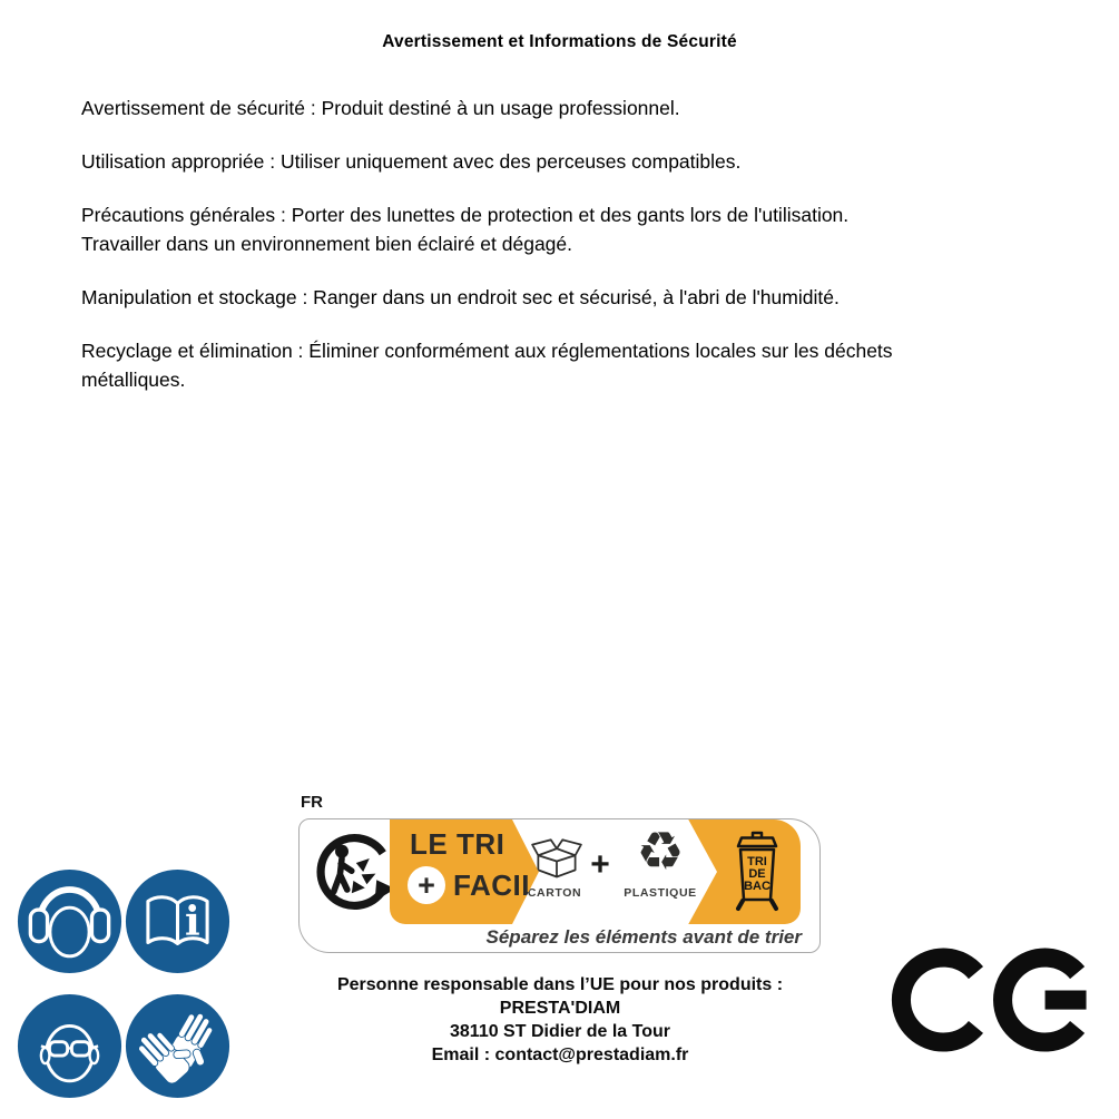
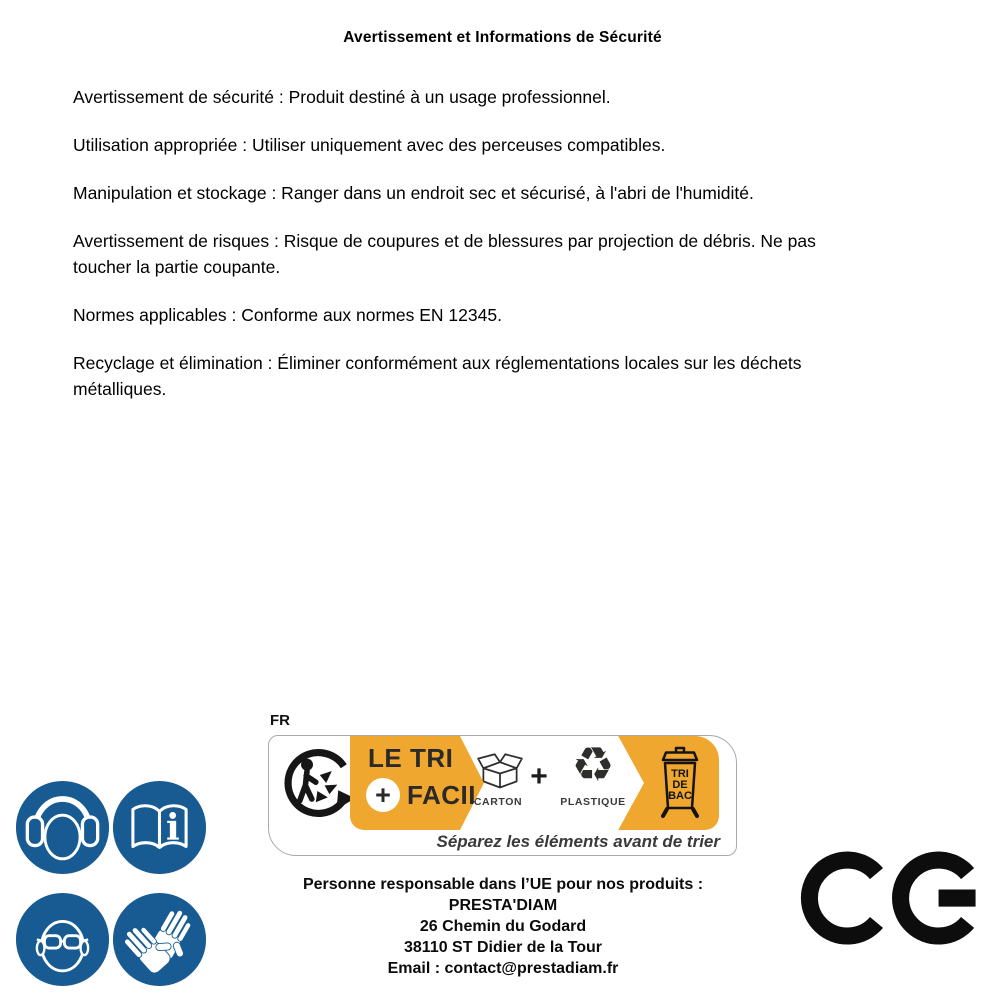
  Avertissement et Informations de Sécurité
  Avertissement de sécurité : Produit destiné à un usage professionnel.
  Utilisation appropriée : Utiliser uniquement avec des perceuses compatibles.
- Précautions générales : Porter des lunettes de protection et des gants lors de l'utilisation.
- Travailler dans un environnement bien éclairé et dégagé.
  Manipulation et stockage : Ranger dans un endroit sec et sécurisé, à l'abri de l'humidité.
+ Avertissement de risques : Risque de coupures et de blessures par projection de débris. Ne pas
+ toucher la partie coupante.
+ Normes applicables : Conforme aux normes EN 12345.
  Recyclage et élimination : Éliminer conformément aux réglementations locales sur les déchets
  métalliques.
  i
  FR
  LE TRI
  +
  FACIL
  CARTON
  +
  ♻
  PLASTIQUE
  TRI
  DE
  BAC
  Séparez les éléments avant de trier
  Personne responsable dans l’UE pour nos produits :
  PRESTA'DIAM
+ 26 Chemin du Godard
  38110 ST Didier de la Tour
  Email : contact@prestadiam.fr
